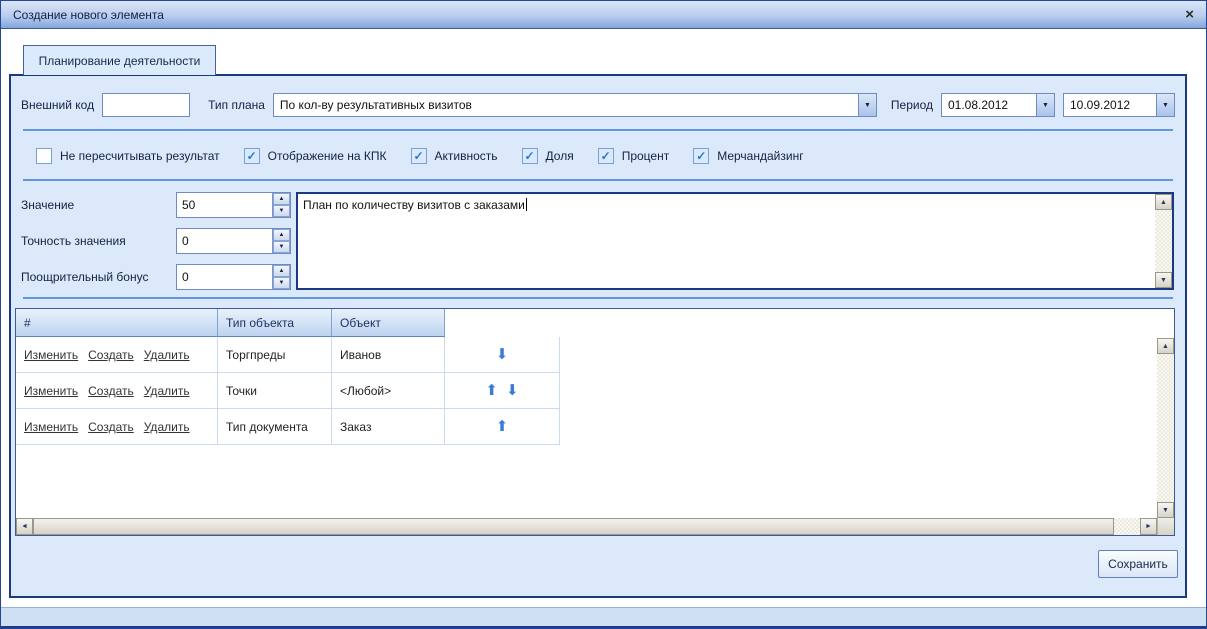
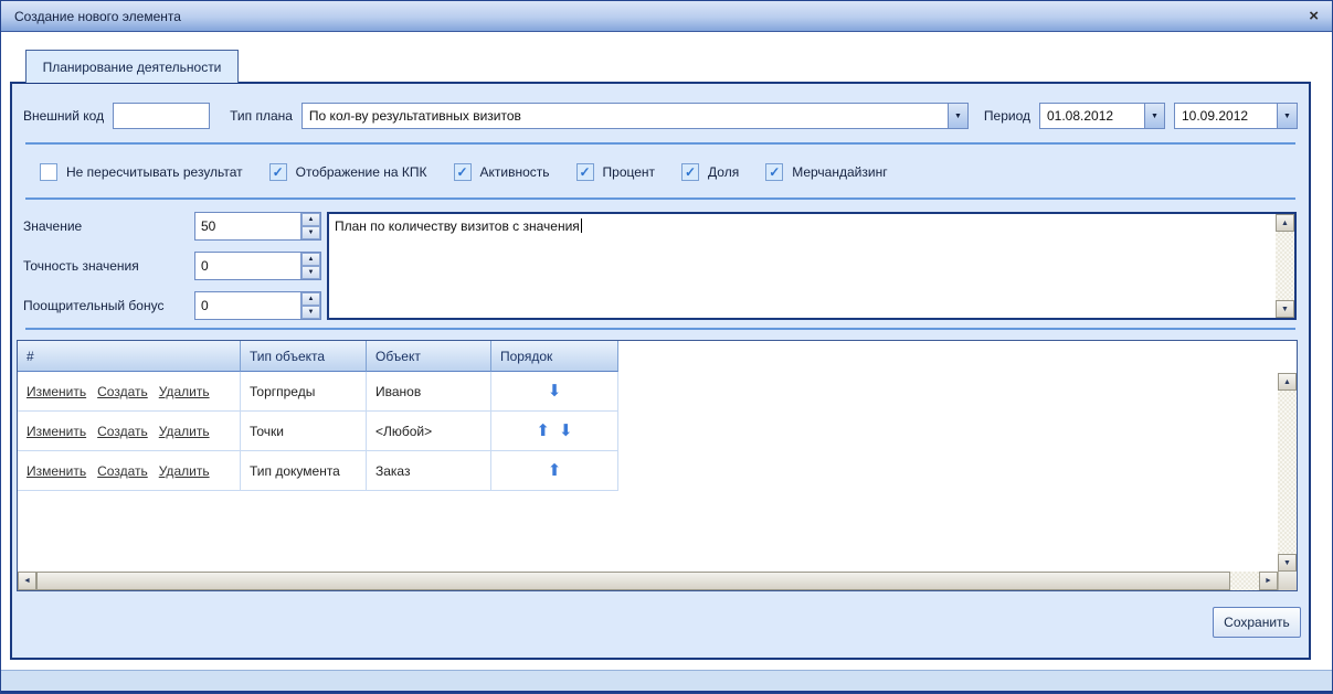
  Создание нового элемента
  ×
  Планирование деятельности
  Внешний код
  Тип плана
  По кол-ву результативных визитов
  Период
  01.08.2012
  10.09.2012
  Не пересчитывать результат
  ✓
  Отображение на КПК
  ✓
  Активность
  ✓
- Доля
+ Процент
  ✓
- Процент
+ Доля
  ✓
  Мерчандайзинг
  Значение
  50
  Точность значения
  0
  Поощрительный бонус
  0
- План по количеству визитов с заказами
+ План по количеству визитов с значения
  #
  Тип объекта
  Объект
+ Порядок
  Изменить
  Создать
  Удалить
  Торгпреды
  Иванов
  ⬇
  Изменить
  Создать
  Удалить
  Точки
  <Любой>
  ⬆
  ⬇
  Изменить
  Создать
  Удалить
  Тип документа
  Заказ
  ⬆
  Сохранить
